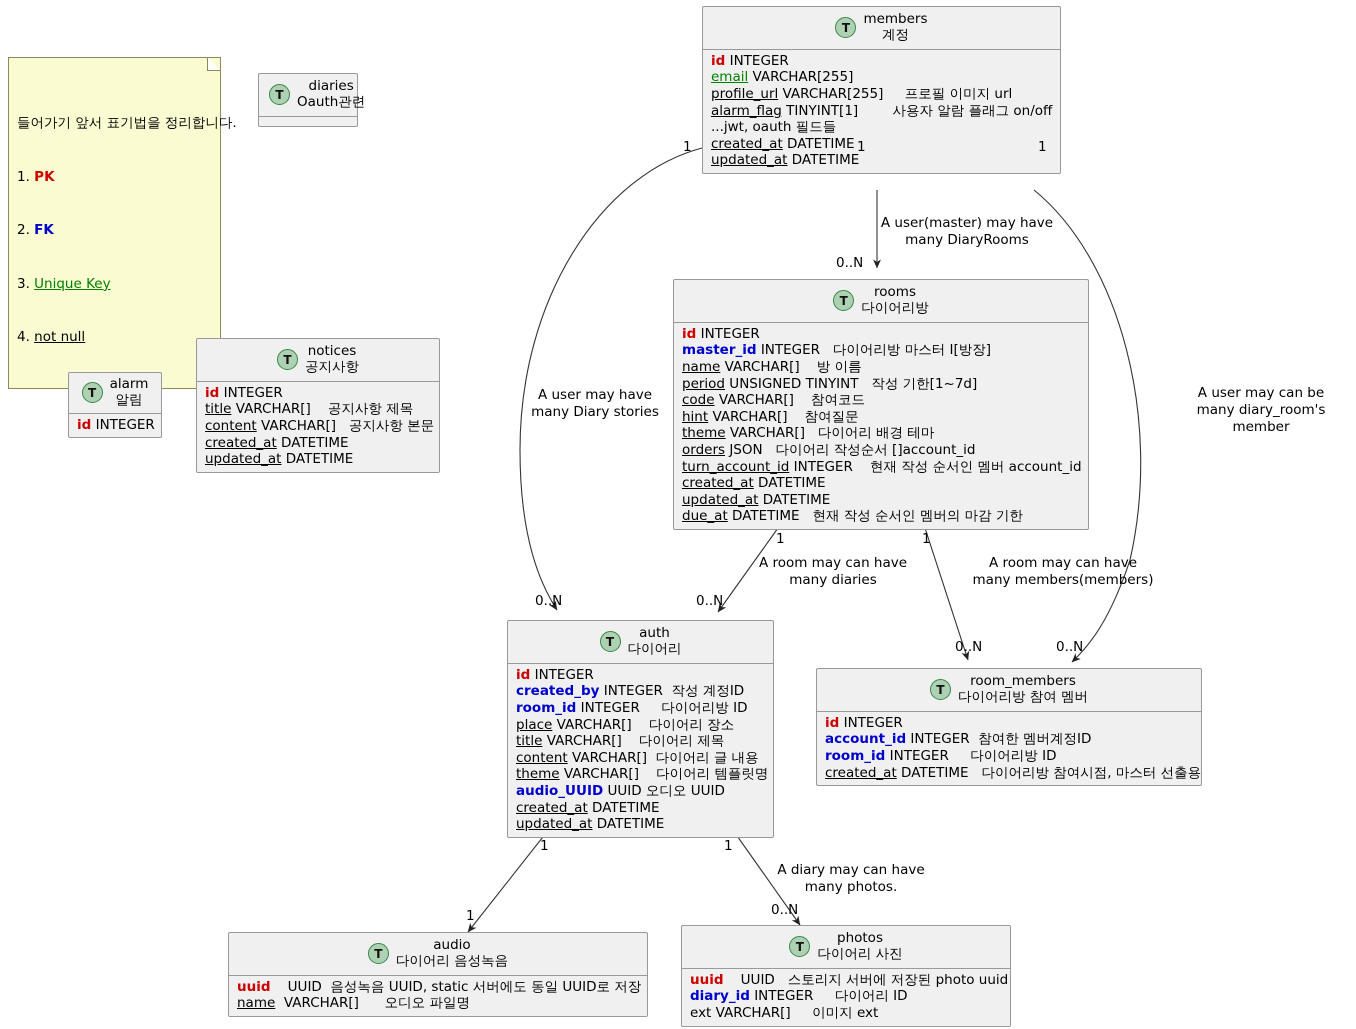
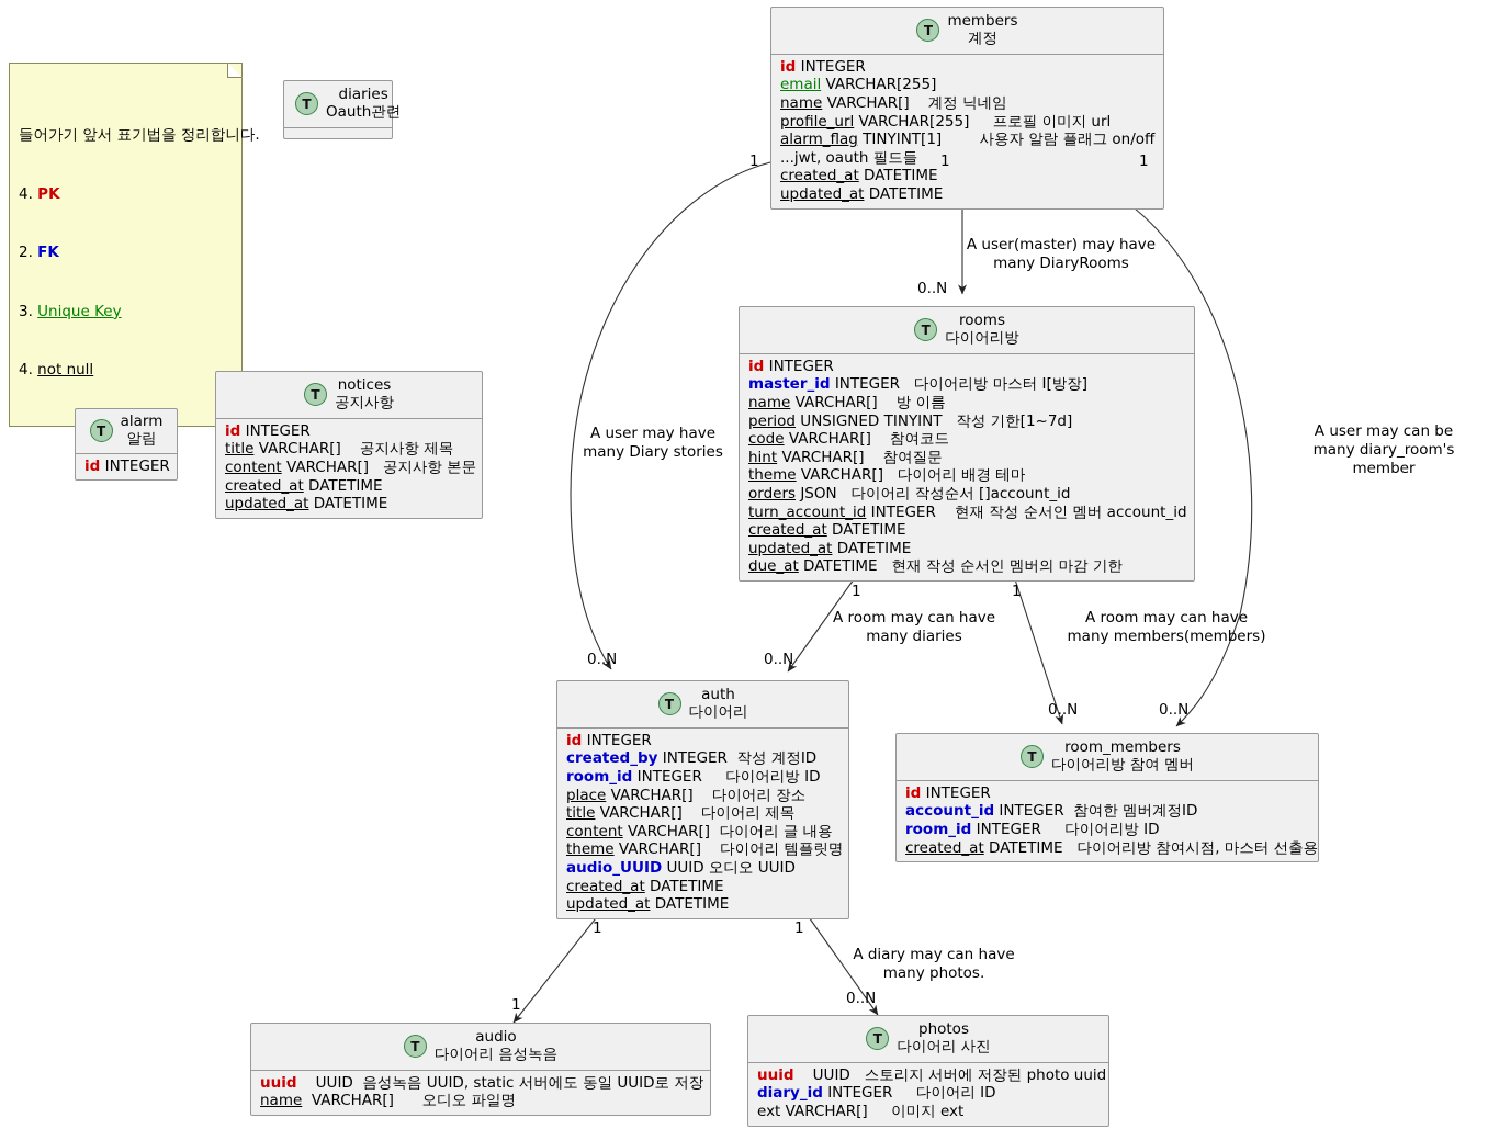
  들어가기 앞서 표기법을 정리합니다.
- 1. PK
+ 4. PK
  2. FK
  3. Unique Key
  4. not null
  diaries
  Oauth관련
  members
  계정
  id INTEGER
  email VARCHAR[255]
+ name VARCHAR[] 계정 닉네임
  profile_url VARCHAR[255] 프로필 이미지 url
  alarm_flag TINYINT[1] 사용자 알람 플래그 on/off
  ...jwt, oauth 필드들
  created_at DATETIME
  updated_at DATETIME
  alarm
  알림
  id INTEGER
  notices
  공지사항
  id INTEGER
  title VARCHAR[] 공지사항 제목
  content VARCHAR[] 공지사항 본문
  created_at DATETIME
  updated_at DATETIME
  rooms
  다이어리방
  id INTEGER
  master_id INTEGER 다이어리방 마스터 I[방장]
  name VARCHAR[] 방 이름
  period UNSIGNED TINYINT 작성 기한[1~7d]
  code VARCHAR[] 참여코드
  hint VARCHAR[] 참여질문
  theme VARCHAR[] 다이어리 배경 테마
  orders JSON 다이어리 작성순서 []account_id
  turn_account_id INTEGER 현재 작성 순서인 멤버 account_id
  created_at DATETIME
  updated_at DATETIME
  due_at DATETIME 현재 작성 순서인 멤버의 마감 기한
  auth
  다이어리
  id INTEGER
  created_by INTEGER 작성 계정ID
  room_id INTEGER 다이어리방 ID
  place VARCHAR[] 다이어리 장소
  title VARCHAR[] 다이어리 제목
  content VARCHAR[] 다이어리 글 내용
  theme VARCHAR[] 다이어리 템플릿명
  audio_UUID UUID 오디오 UUID
  created_at DATETIME
  updated_at DATETIME
  room_members
  다이어리방 참여 멤버
  id INTEGER
  account_id INTEGER 참여한 멤버계정ID
  room_id INTEGER 다이어리방 ID
  created_at DATETIME 다이어리방 참여시점, 마스터 선출용
  audio
  다이어리 음성녹음
  uuid UUID 음성녹음 UUID, static 서버에도 동일 UUID로 저장
  name VARCHAR[] 오디오 파일명
  photos
  다이어리 사진
  uuid UUID 스토리지 서버에 저장된 photo uuid
  diary_id INTEGER 다이어리 ID
  ext VARCHAR[] 이미지 ext
  1
  A user(master) may have
  many DiaryRooms
  0..N
  1
  A user may have
  many Diary stories
  0..N
  1
  A user may can be
  many diary_room's member
  0..N
  1
  A room may can have
  many diaries
  0..N
  1
  A room may can have
  many members(members)
  0..N
  1
  1
  1
  A diary may can have
  many photos.
  0..N
